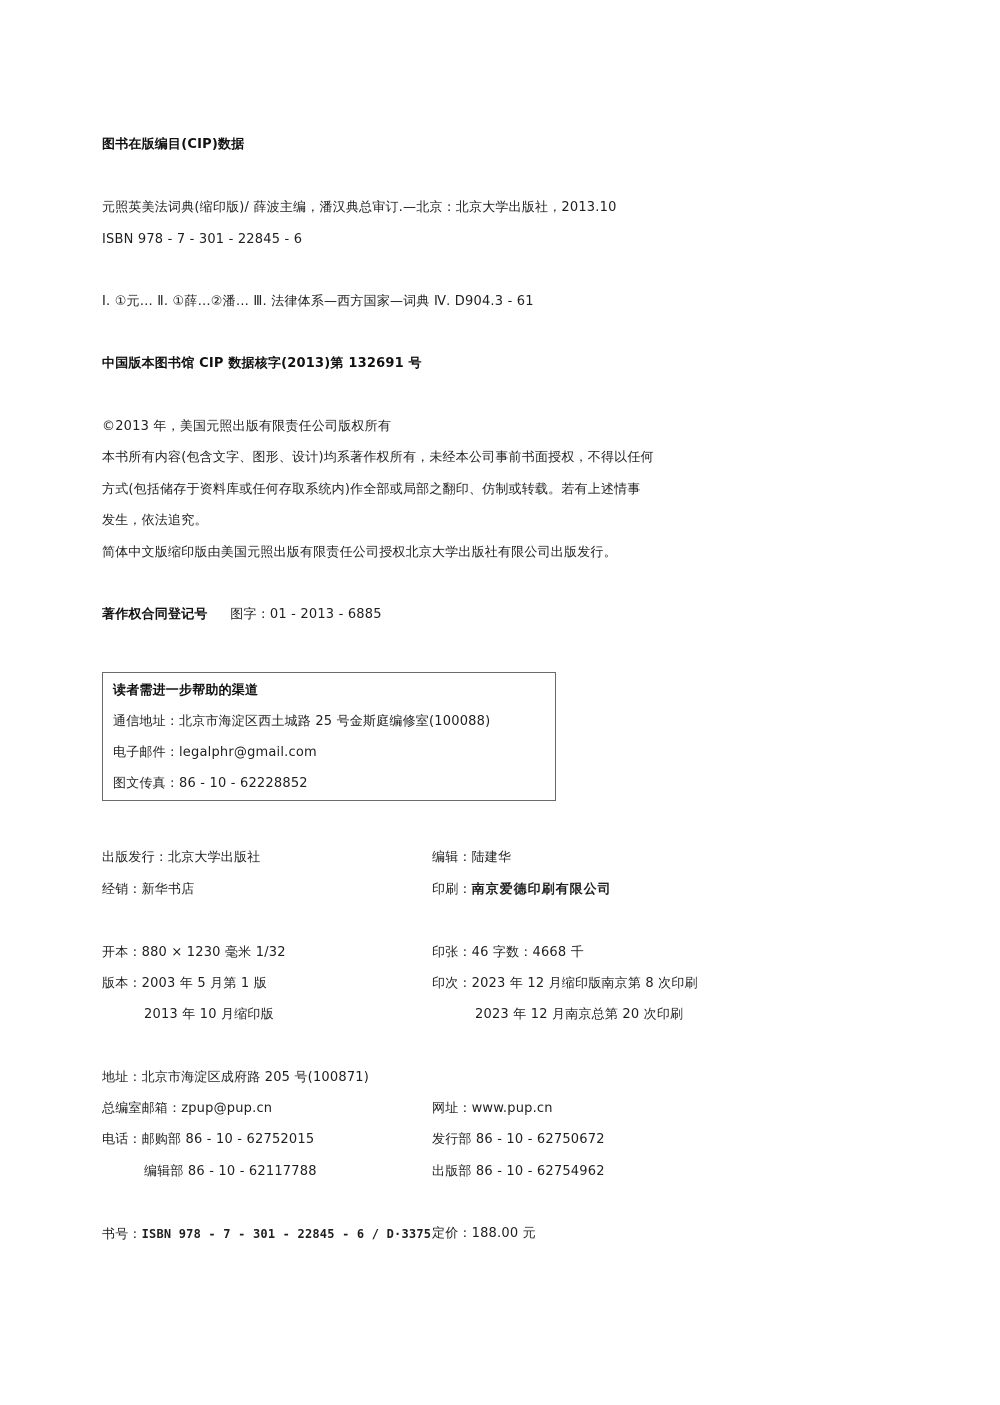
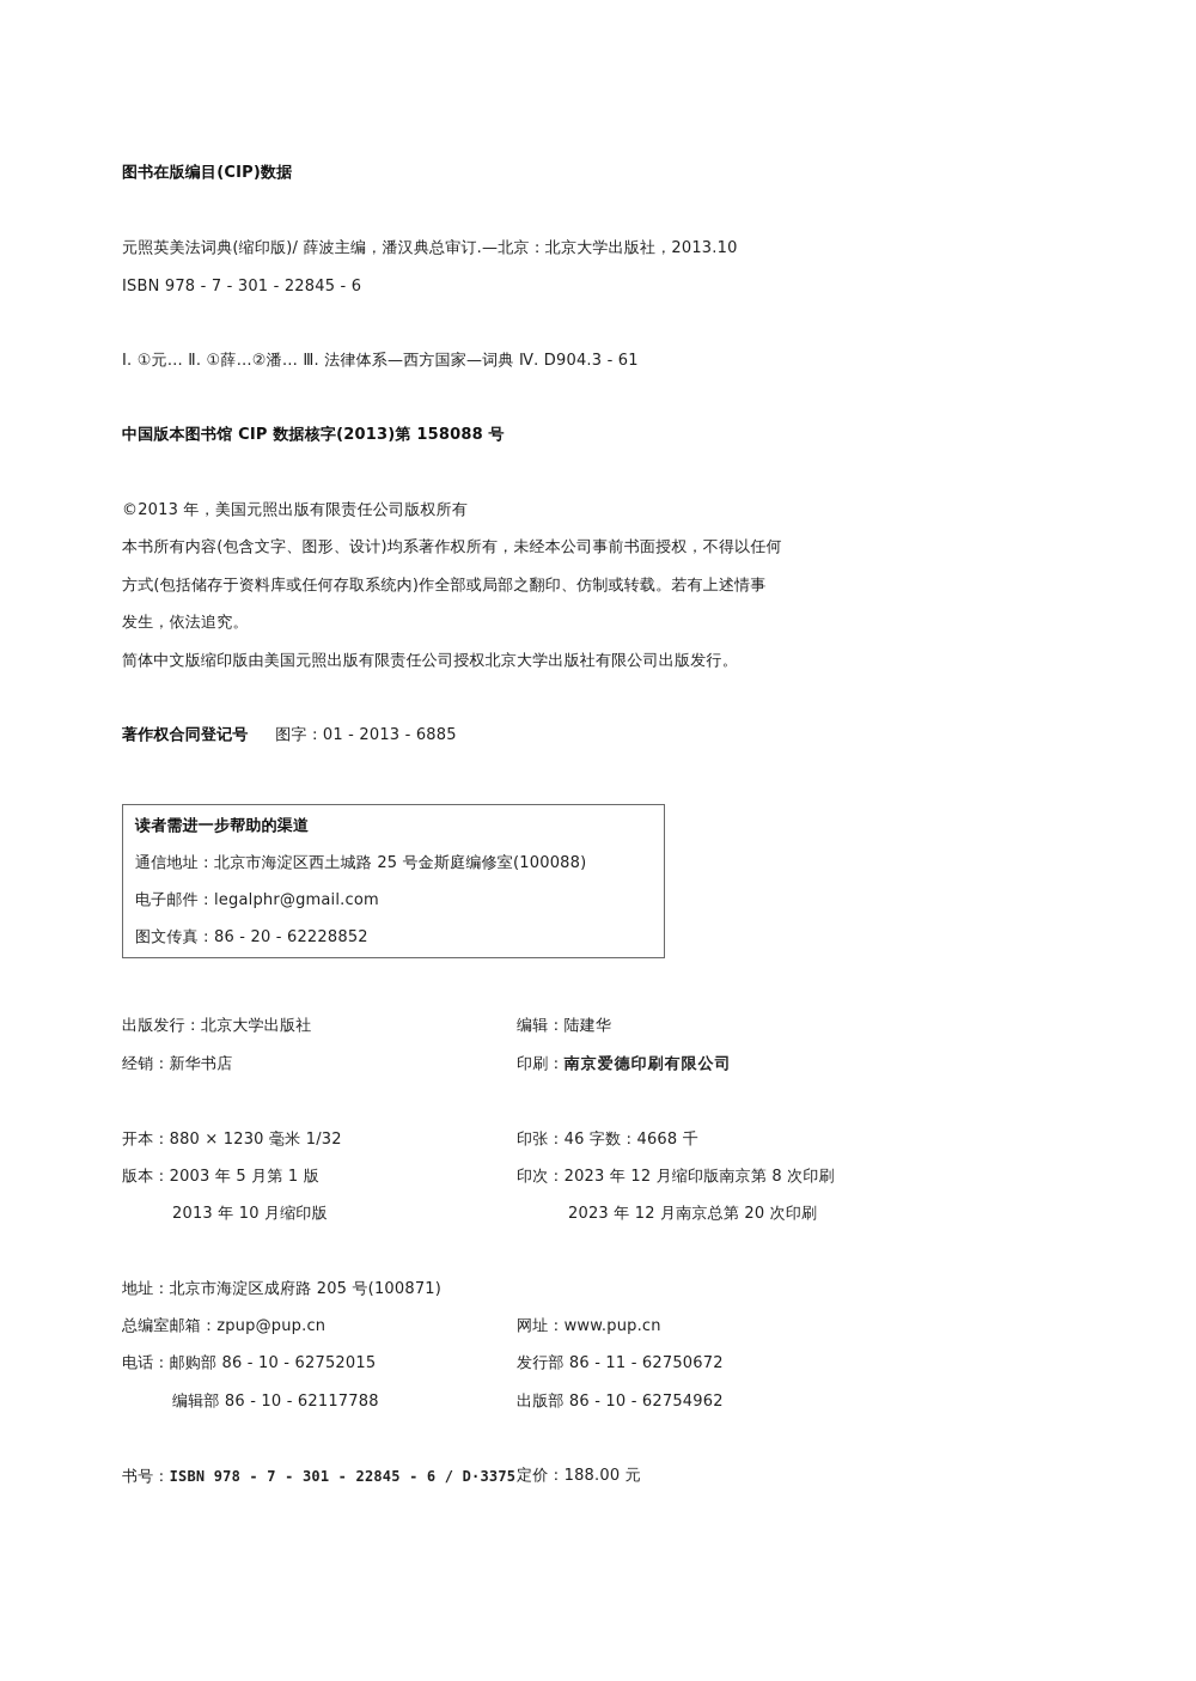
  图书在版编目(CIP)数据
  元照英美法词典(缩印版)/ 薛波主编，潘汉典总审订.—北京：北京大学出版社，2013.10
  ISBN 978 - 7 - 301 - 22845 - 6
  Ⅰ. ①元… Ⅱ. ①薛…②潘… Ⅲ. 法律体系—西方国家—词典 Ⅳ. D904.3 - 61
- 中国版本图书馆 CIP 数据核字(2013)第 132691 号
+ 中国版本图书馆 CIP 数据核字(2013)第 158088 号
  ©2013 年，美国元照出版有限责任公司版权所有
  本书所有内容(包含文字、图形、设计)均系著作权所有，未经本公司事前书面授权，不得以任何
  方式(包括储存于资料库或任何存取系统内)作全部或局部之翻印、仿制或转载。若有上述情事
  发生，依法追究。
  简体中文版缩印版由美国元照出版有限责任公司授权北京大学出版社有限公司出版发行。
  著作权合同登记号 图字：01 - 2013 - 6885
  读者需进一步帮助的渠道
  通信地址：北京市海淀区西土城路 25 号金斯庭编修室(100088)
  电子邮件：legalphr@gmail.com
- 图文传真：86 - 10 - 62228852
+ 图文传真：86 - 20 - 62228852
  出版发行：北京大学出版社
  编辑：陆建华
  经销：新华书店
  印刷：南京爱德印刷有限公司
  开本：880 × 1230 毫米 1/32
  印张：46 字数：4668 千
  版本：2003 年 5 月第 1 版
  印次：2023 年 12 月缩印版南京第 8 次印刷
  2013 年 10 月缩印版
  2023 年 12 月南京总第 20 次印刷
  地址：北京市海淀区成府路 205 号(100871)
  总编室邮箱：zpup@pup.cn
  网址：www.pup.cn
  电话：邮购部 86 - 10 - 62752015
- 发行部 86 - 10 - 62750672
+ 发行部 86 - 11 - 62750672
  编辑部 86 - 10 - 62117788
  出版部 86 - 10 - 62754962
  书号：ISBN 978 - 7 - 301 - 22845 - 6 / D·3375
  定价：188.00 元
